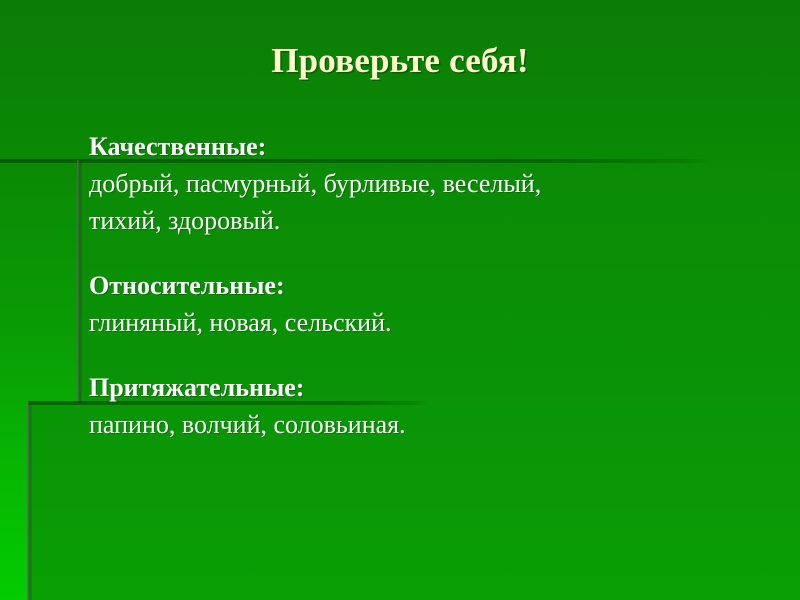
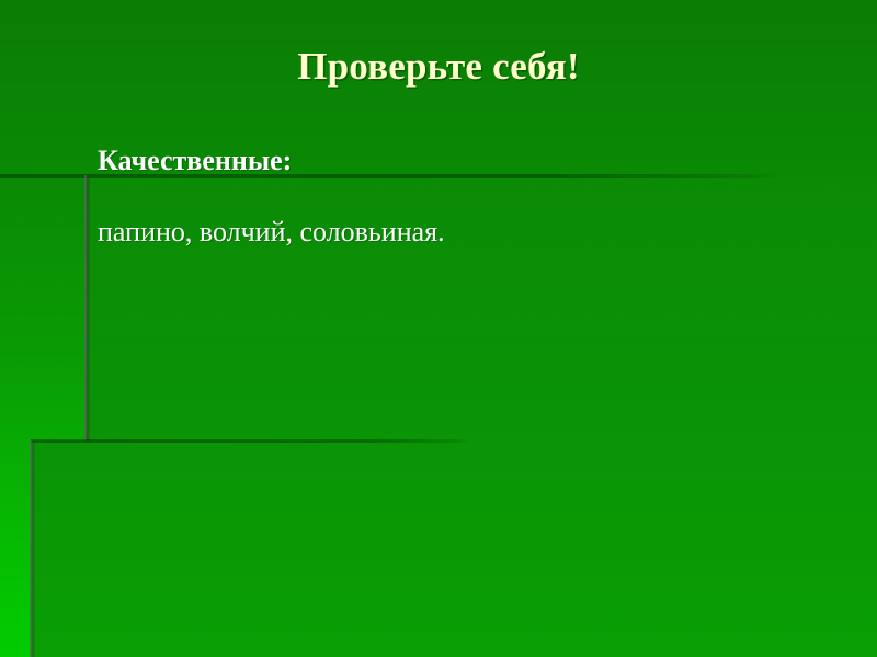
  Проверьте себя!
  Качественные:
- добрый, пасмурный, бурливые, веселый,
- тихий, здоровый.
- Относительные:
- глиняный, новая, сельский.
- Притяжательные:
  папино, волчий, соловьиная.
